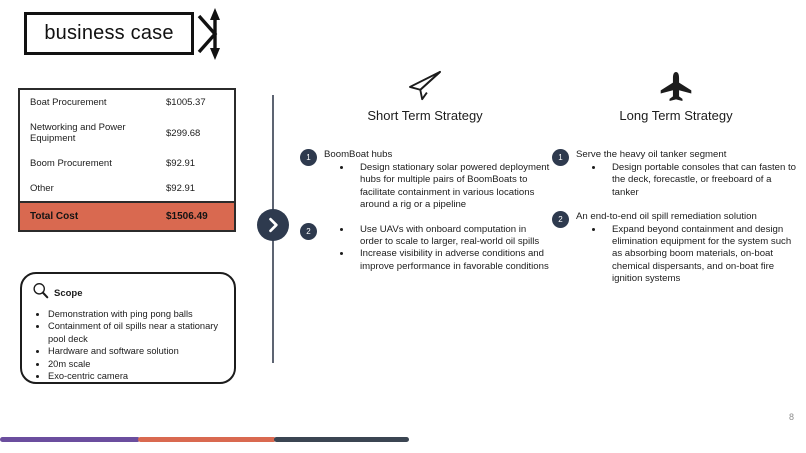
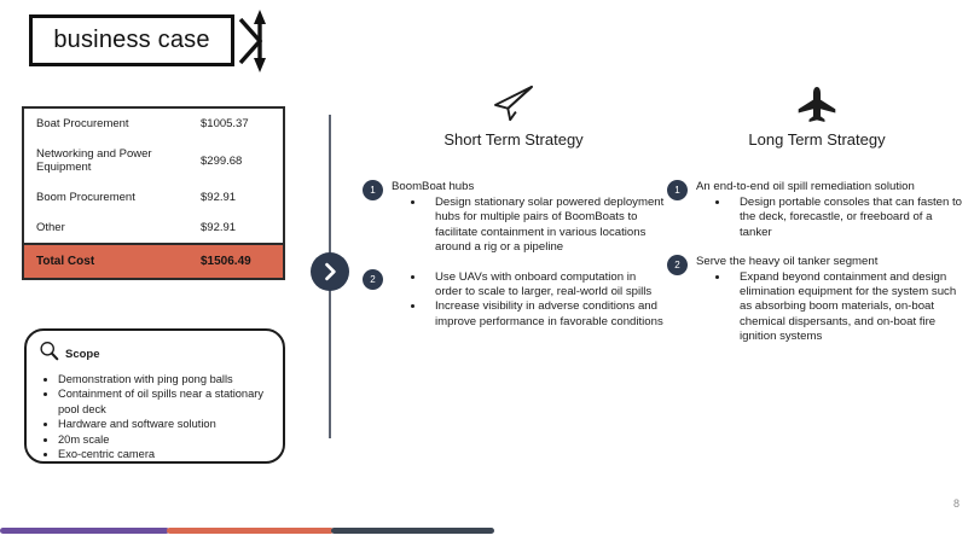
  business case
  Boat Procurement
  $1005.37
  Networking and Power Equipment
  $299.68
  Boom Procurement
  $92.91
  Other
  $92.91
  Total Cost
  $1506.49
  Scope
  Demonstration with ping pong balls
  Containment of oil spills near a stationary pool deck
  Hardware and software solution
  20m scale
  Exo-centric camera
  Short Term Strategy
  1
  BoomBoat hubs
  Design stationary solar powered deployment hubs for multiple pairs of BoomBoats to facilitate containment in various locations around a rig or a pipeline
  2
  Use UAVs with onboard computation in order to scale to larger, real-world oil spills
  Increase visibility in adverse conditions and improve performance in favorable conditions
  Long Term Strategy
  1
- Serve the heavy oil tanker segment
+ An end-to-end oil spill remediation solution
  Design portable consoles that can fasten to the deck, forecastle, or freeboard of a tanker
  2
- An end-to-end oil spill remediation solution
+ Serve the heavy oil tanker segment
  Expand beyond containment and design elimination equipment for the system such as absorbing boom materials, on-boat chemical dispersants, and on-boat fire ignition systems
  8
